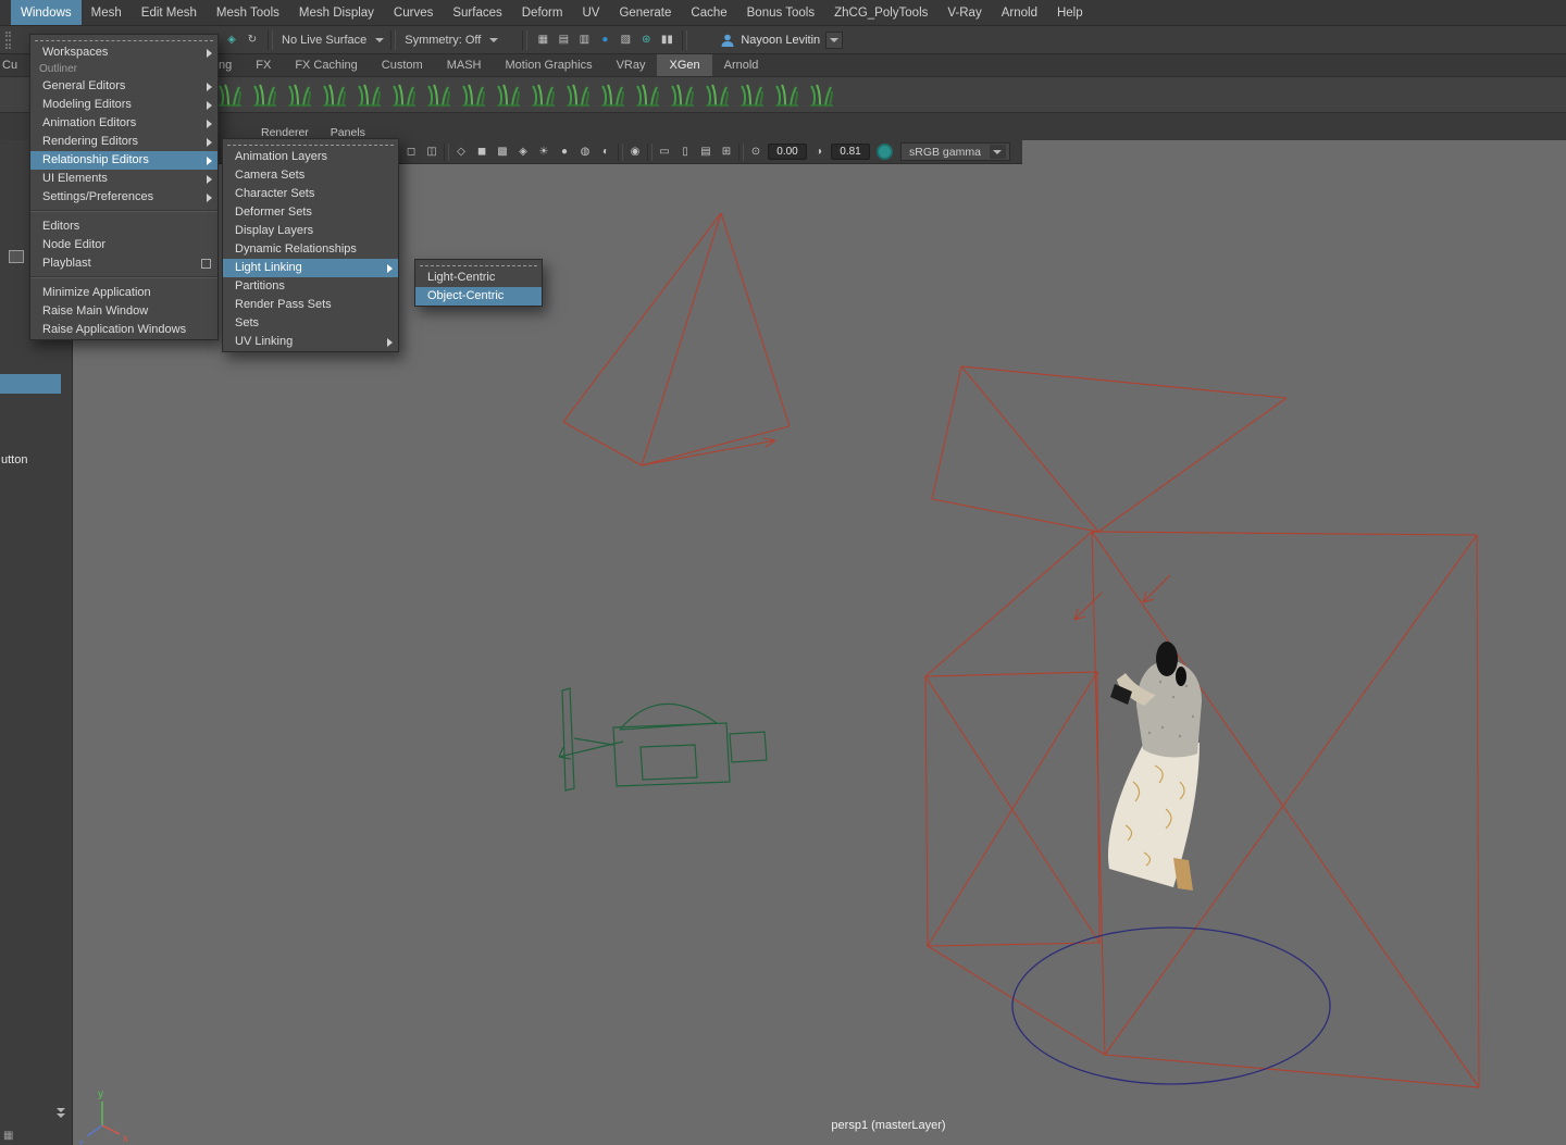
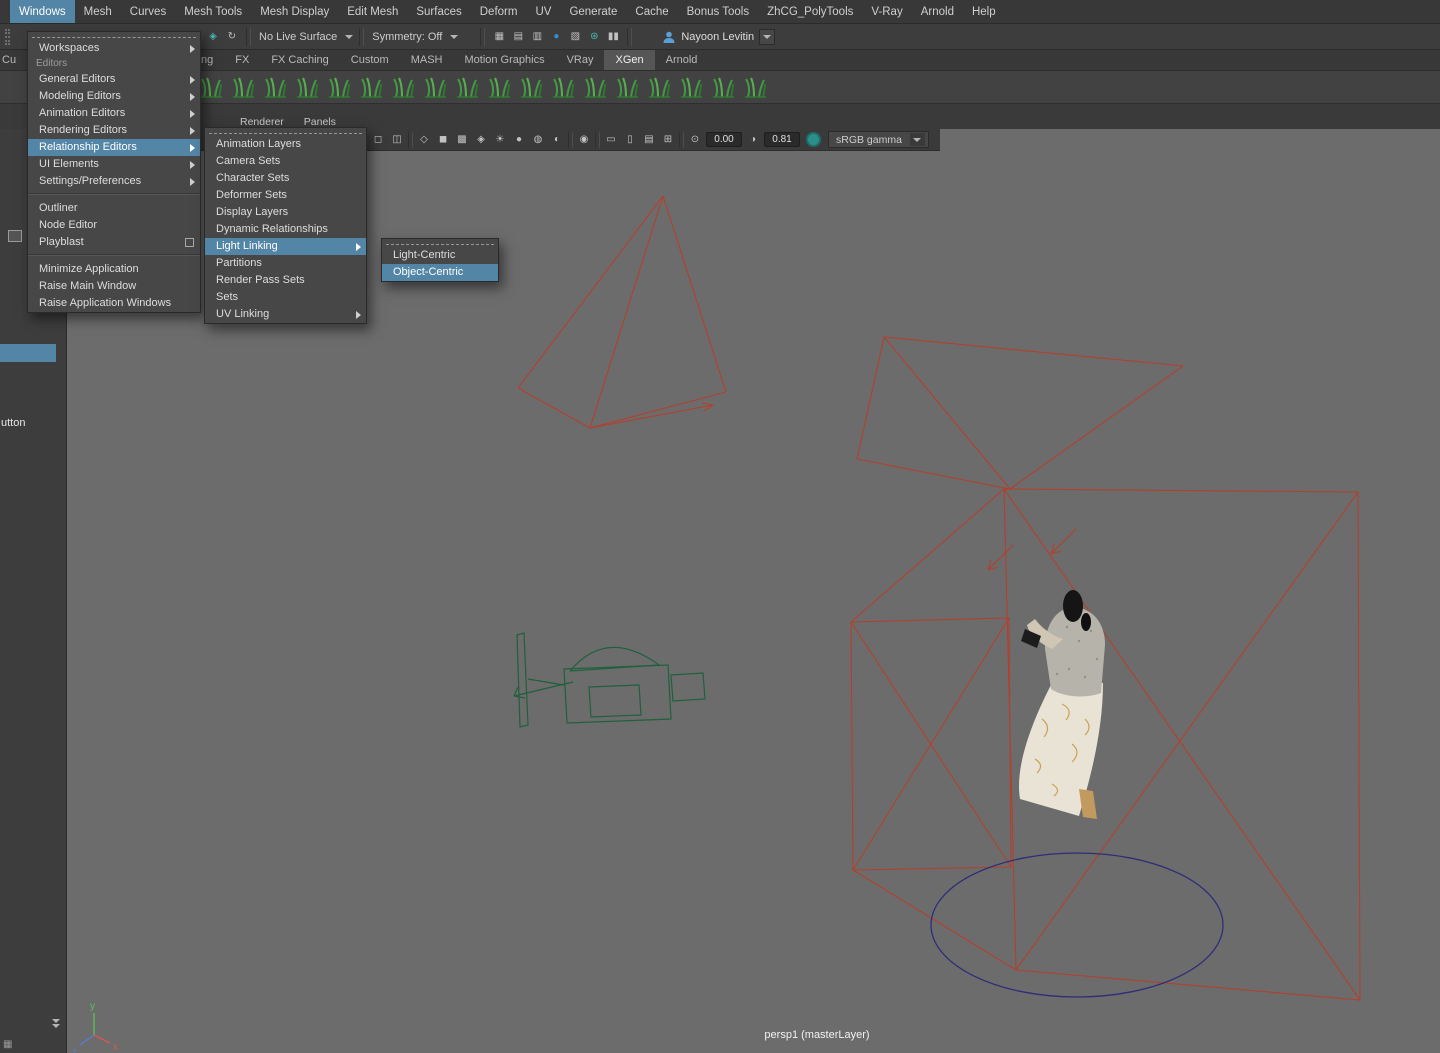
  Windows
  Mesh
- Edit Mesh
+ Curves
  Mesh Tools
  Mesh Display
- Curves
+ Edit Mesh
  Surfaces
  Deform
  UV
  Generate
  Cache
  Bonus Tools
  ZhCG_PolyTools
  V-Ray
  Arnold
  Help
  ◈
  ↻
  No Live Surface
  Symmetry: Off
  ▦
  ▤
  ▥
  ●
  ▧
  ⊛
  ▮▮
  Nayoon Levitin
  Cu
  ng
  FX
  FX Caching
  Custom
  MASH
  Motion Graphics
  VRay
  XGen
  Arnold
  Renderer
  Panels
  utton
  ▦
  ◻
  ◫
  ◇
  ◼
  ▩
  ◈
  ☀
  ●
  ◍
  ◐
  ◉
  ▭
  ▯
  ▤
  ⊞
  ⊙
  0.00
  ◑
  0.81
  sRGB gamma
  y
  x
  persp1 (masterLayer)
  Workspaces
- Outliner
+ Editors
  General Editors
  Modeling Editors
  Animation Editors
  Rendering Editors
  Relationship Editors
  UI Elements
  Settings/Preferences
- Editors
+ Outliner
  Node Editor
  Playblast
  Minimize Application
  Raise Main Window
  Raise Application Windows
  Animation Layers
  Camera Sets
  Character Sets
  Deformer Sets
  Display Layers
  Dynamic Relationships
  Light Linking
  Partitions
  Render Pass Sets
  Sets
  UV Linking
  Light-Centric
  Object-Centric
